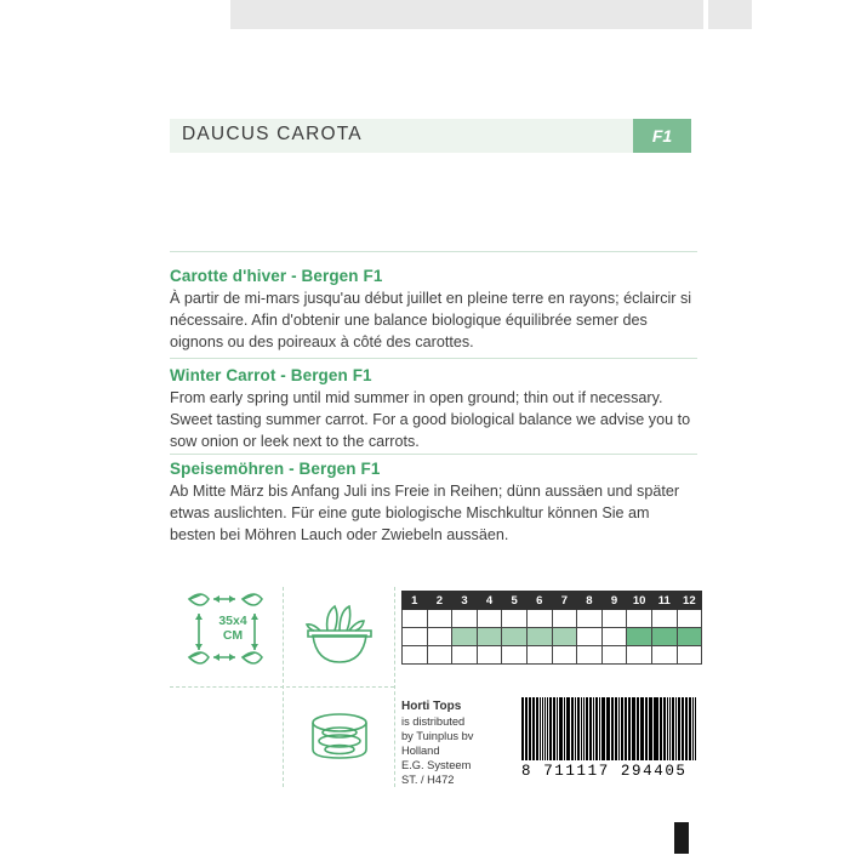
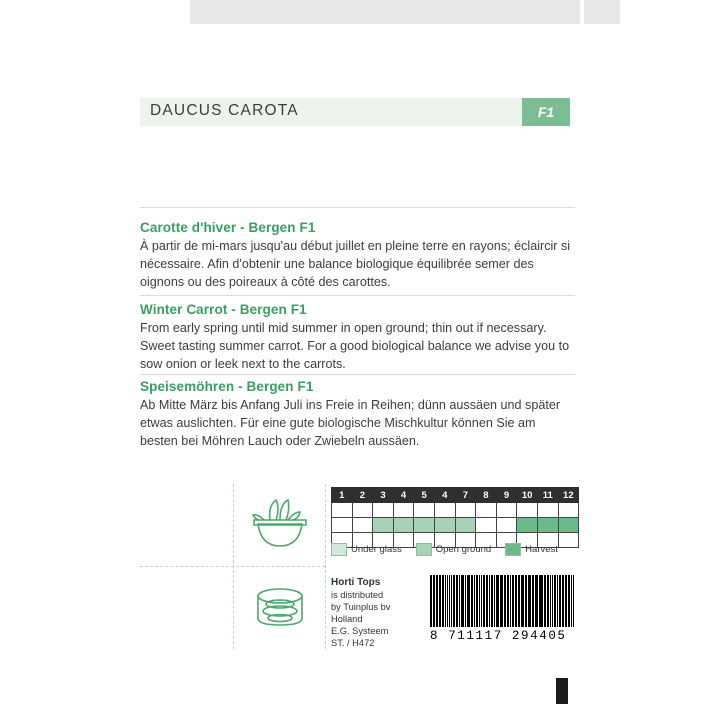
  DAUCUS CAROTA
  F1
  Carotte d'hiver - Bergen F1
  À partir de mi-mars jusqu'au début juillet en pleine terre en rayons; éclaircir si nécessaire. Afin d'obtenir une balance biologique équilibrée semer des oignons ou des poireaux à côté des carottes.
  Winter Carrot - Bergen F1
  From early spring until mid summer in open ground; thin out if necessary. Sweet tasting summer carrot. For a good biological balance we advise you to sow onion or leek next to the carrots.
  Speisemöhren - Bergen F1
  Ab Mitte März bis Anfang Juli ins Freie in Reihen; dünn aussäen und später etwas auslichten. Für eine gute biologische Mischkultur können Sie am besten bei Möhren Lauch oder Zwiebeln aussäen.
- 35x4
- CM
- 1	2	3	4	5	6	7	8	9	10	11	12
+ 1	2	3	4	5	4	7	8	9	10	11	12
+ Under glass
+ Open ground
+ Harvest
  Horti Tops
  is distributed
  by Tuinplus bv
  Holland
  E.G. Systeem
  ST. / H472
  8 711117 294405
